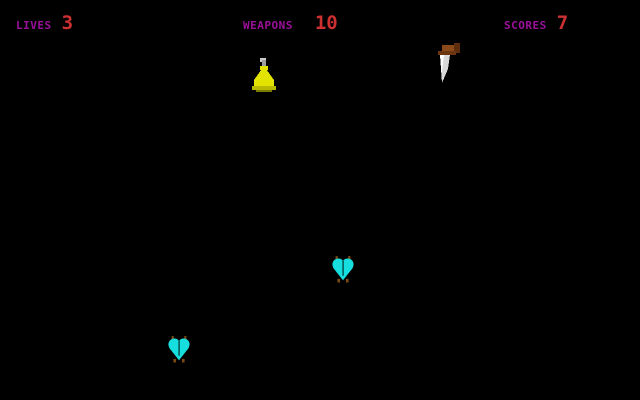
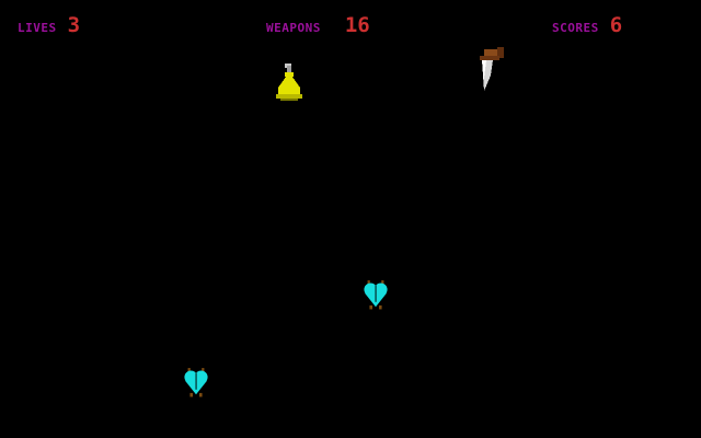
  LIVES
  3
  WEAPONS
- 10
+ 16
  SCORES
- 7
+ 6
